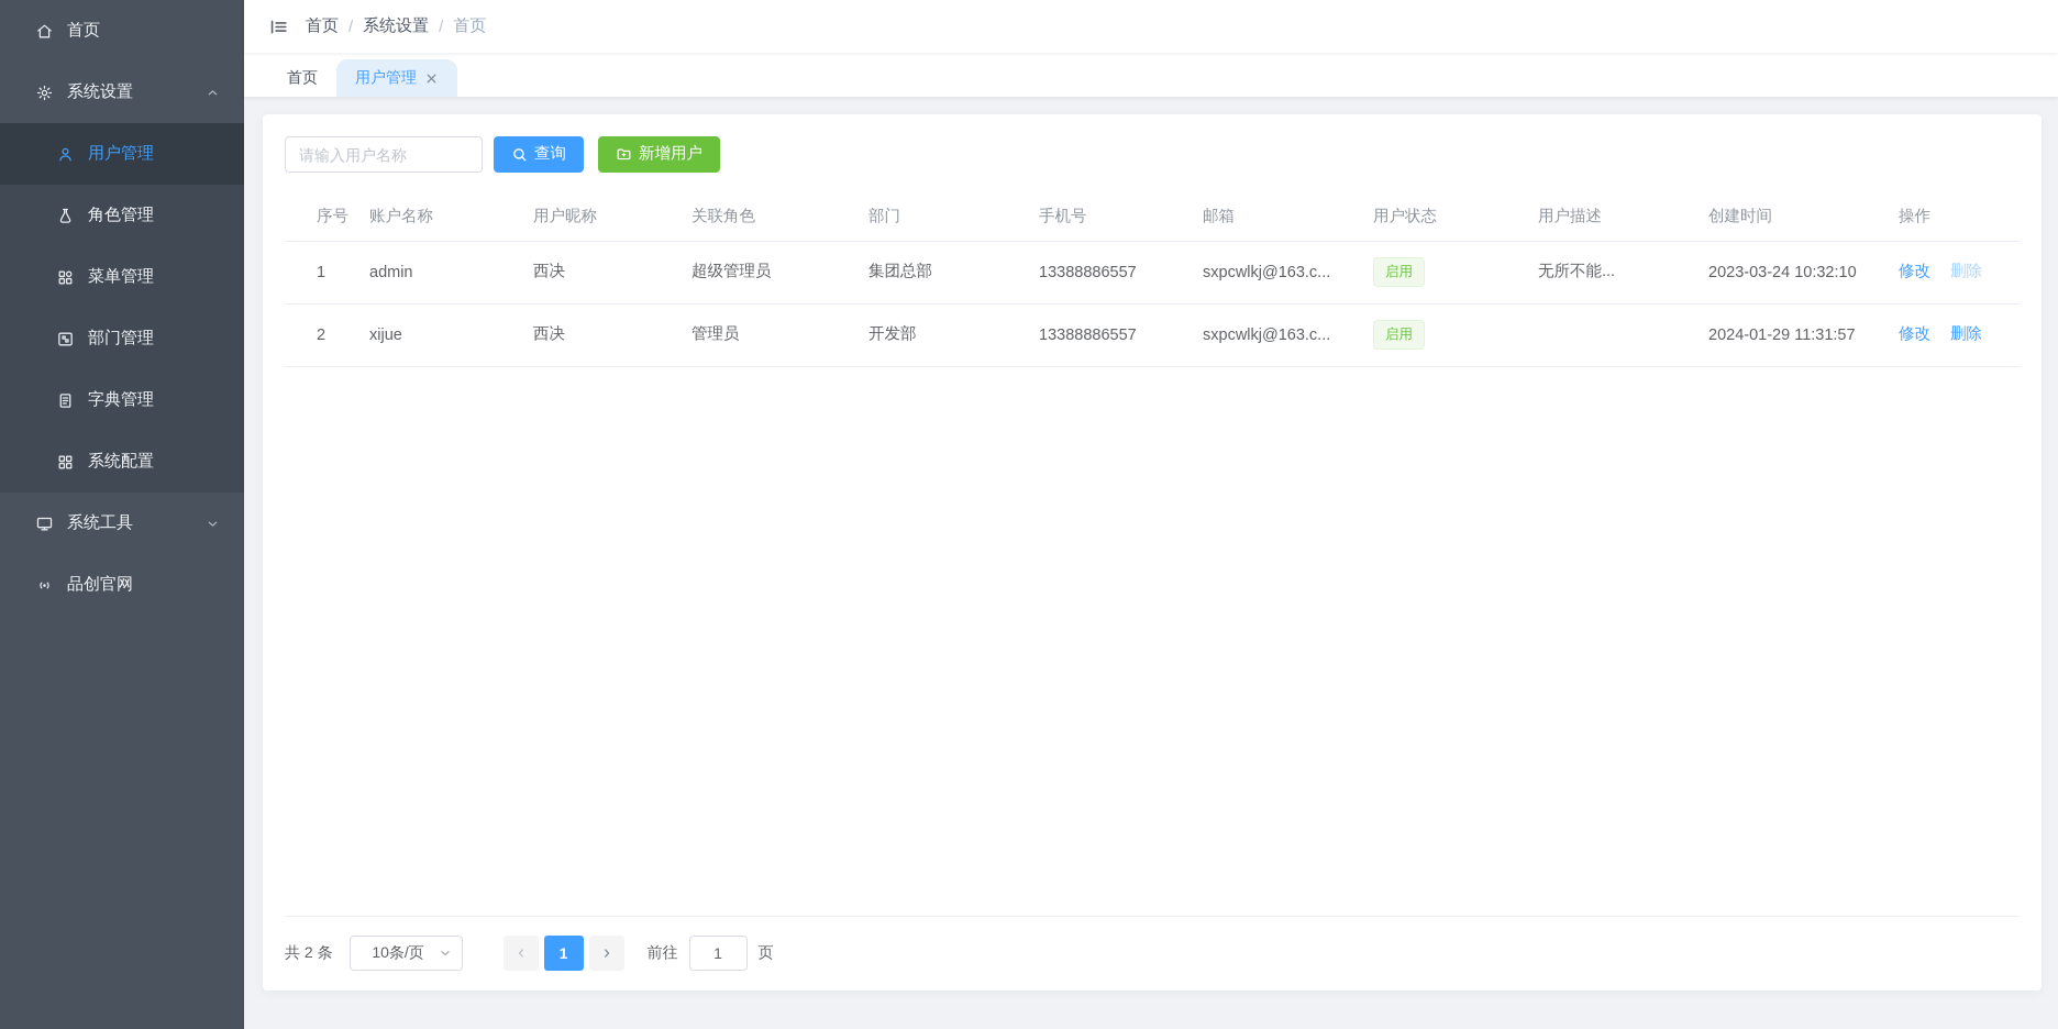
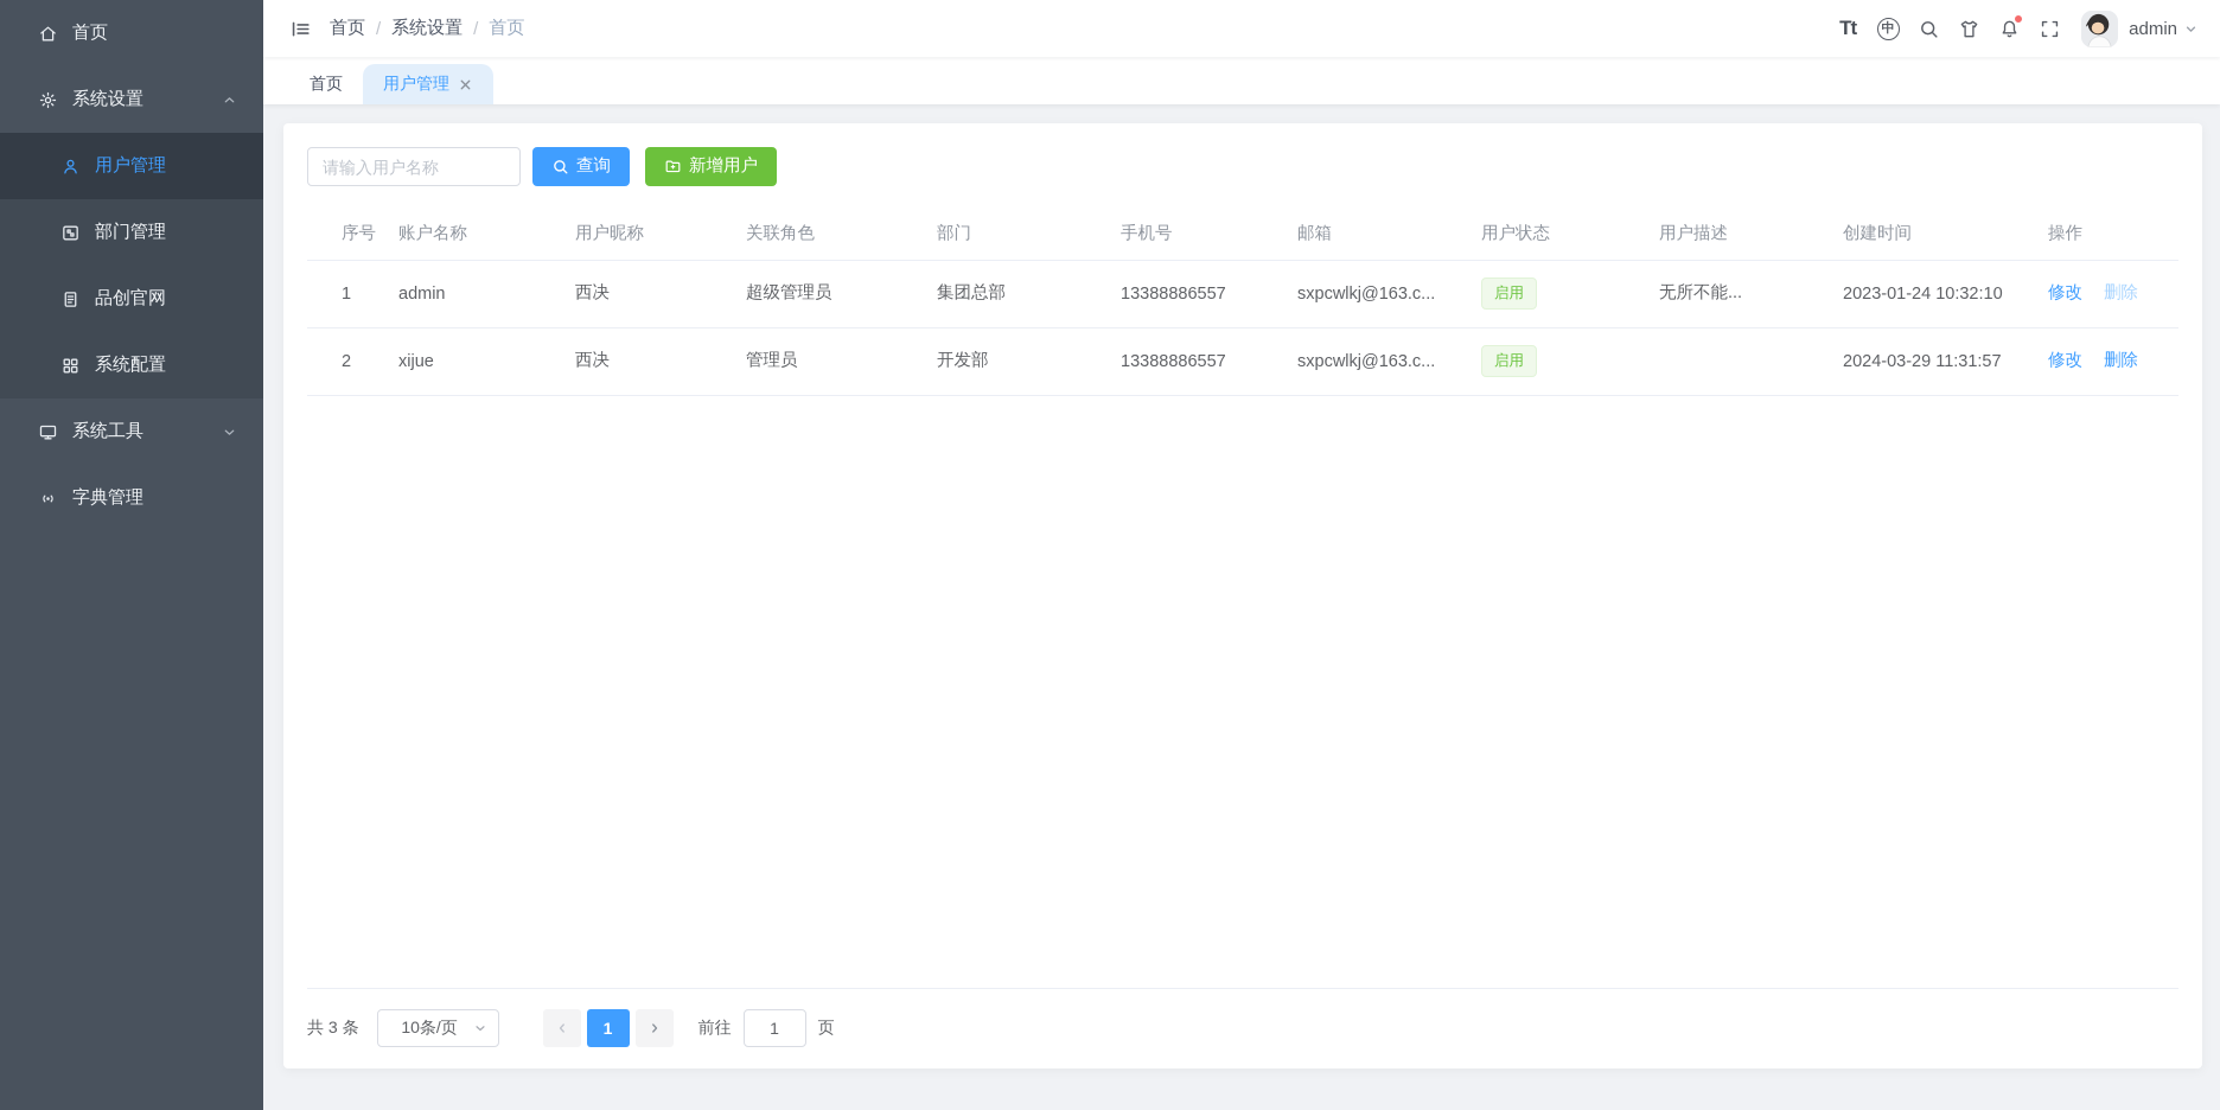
  首页
  系统设置
  用户管理
- 角色管理
- 菜单管理
  部门管理
- 字典管理
+ 品创官网
  系统配置
  系统工具
- 品创官网
+ 字典管理
  首页
  /
  系统设置
  /
  首页
+ Tt
+ 中
+ admin
  首页
  用户管理
  请输入用户名称
  查询
  新增用户
  序号	账户名称	用户昵称	关联角色	部门	手机号	邮箱	用户状态	用户描述	创建时间	操作
- 1	admin	西决	超级管理员	集团总部	13388886557	sxpcwlkj@163.c...	启用	无所不能...	2023-03-24 10:32:10	修改 删除
+ 1	admin	西决	超级管理员	集团总部	13388886557	sxpcwlkj@163.c...	启用	无所不能...	2023-01-24 10:32:10	修改 删除
- 2	xijue	西决	管理员	开发部	13388886557	sxpcwlkj@163.c...	启用		2024-01-29 11:31:57	修改 删除
+ 2	xijue	西决	管理员	开发部	13388886557	sxpcwlkj@163.c...	启用		2024-03-29 11:31:57	修改 删除
- 共 2 条
+ 共 3 条
  10条/页
  1
  前往
  1
  页
